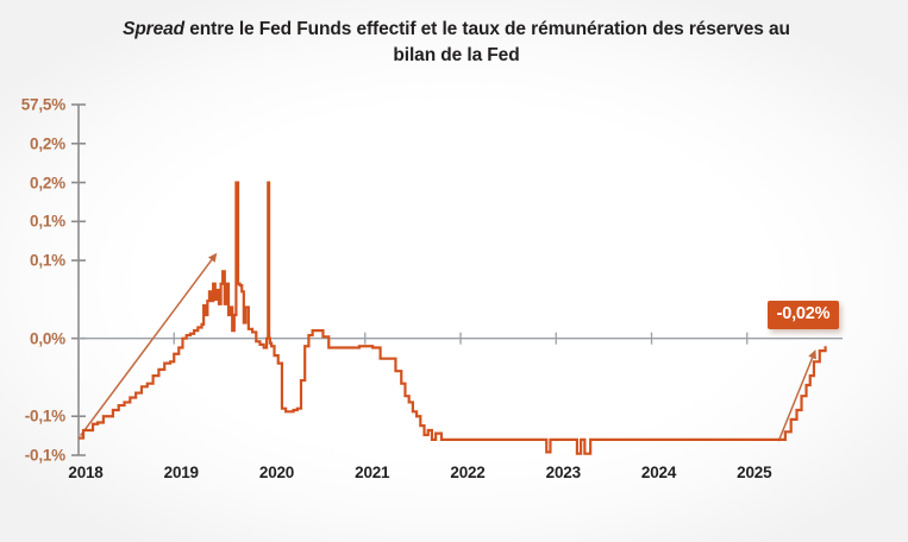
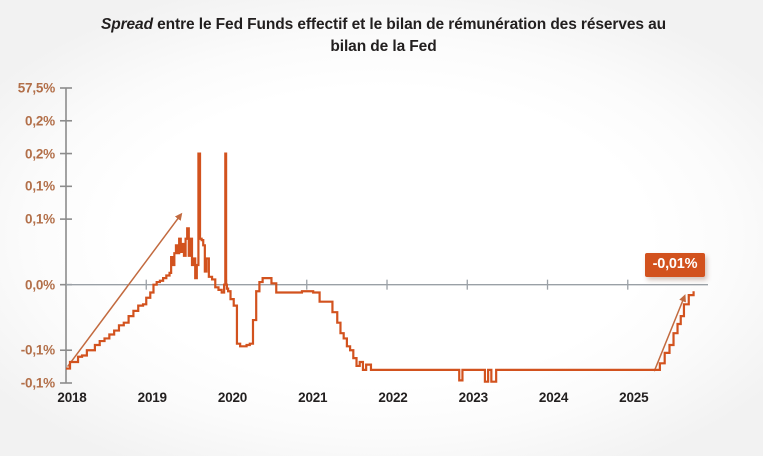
- Spread entre le Fed Funds effectif et le taux de rémunération des réserves au bilan de la Fed
+ Spread entre le Fed Funds effectif et le bilan de rémunération des réserves au bilan de la Fed
  57,5%
  0,2%
  0,2%
  0,1%
  0,1%
  0,0%
  -0,1%
  -0,1%
  2018
  2019
  2020
  2021
  2022
  2023
  2024
  2025
- -0,02%
+ -0,01%
